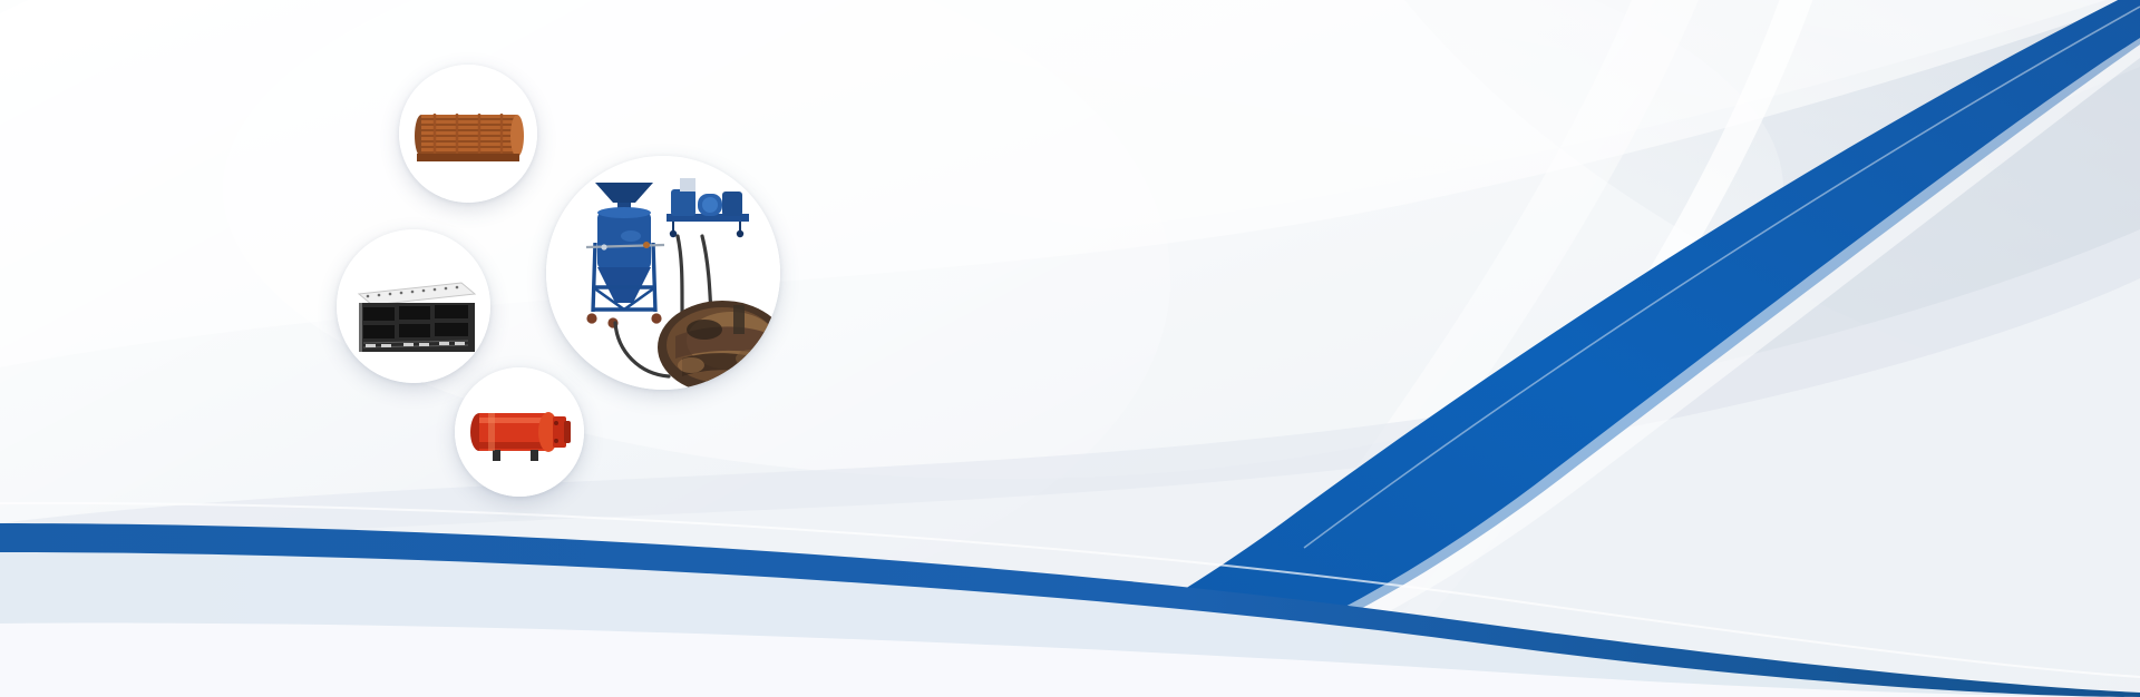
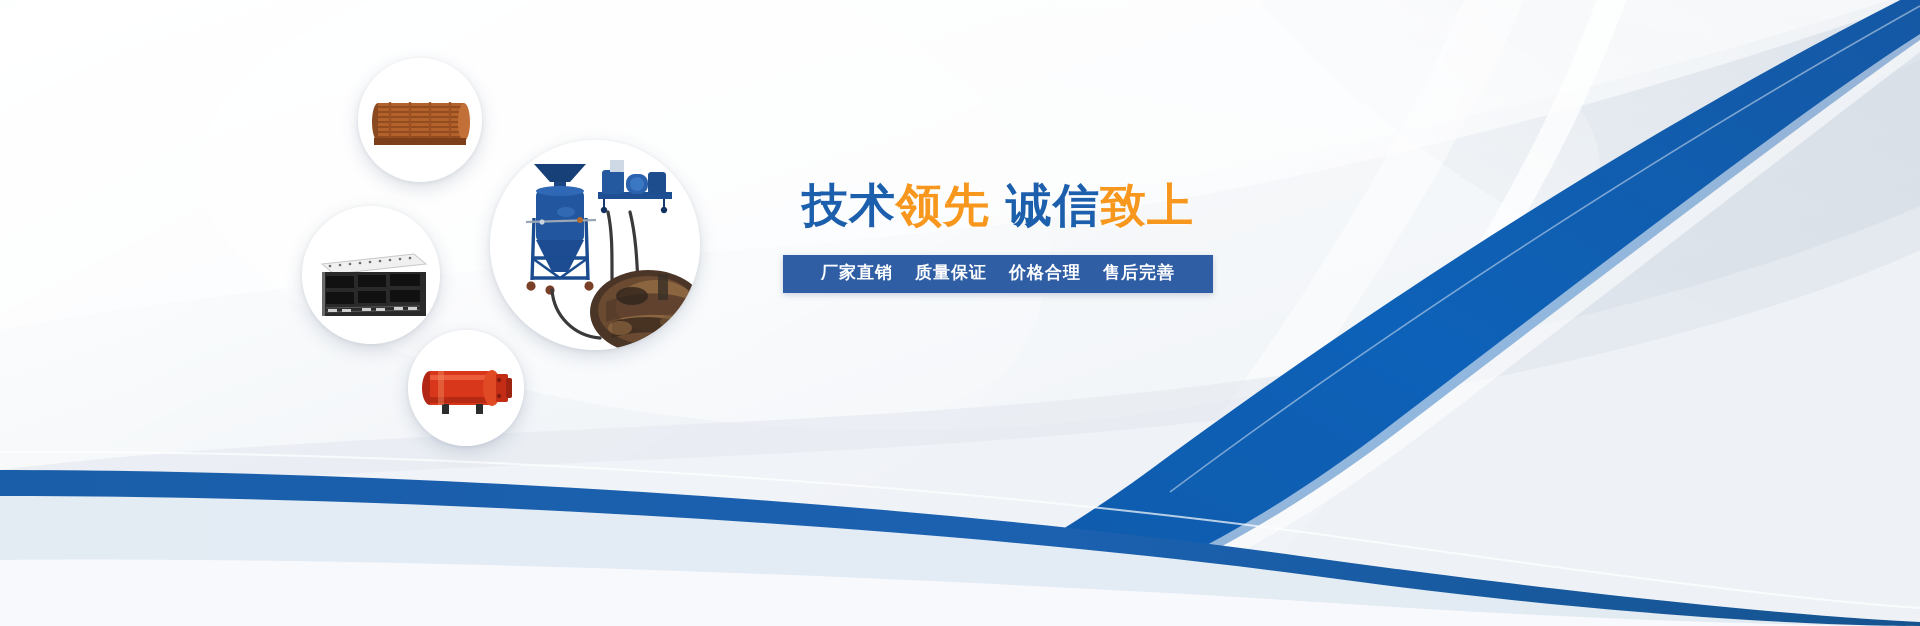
+ 技术领先 诚信致上
+ 厂家直销
+ 质量保证
+ 价格合理
+ 售后完善
